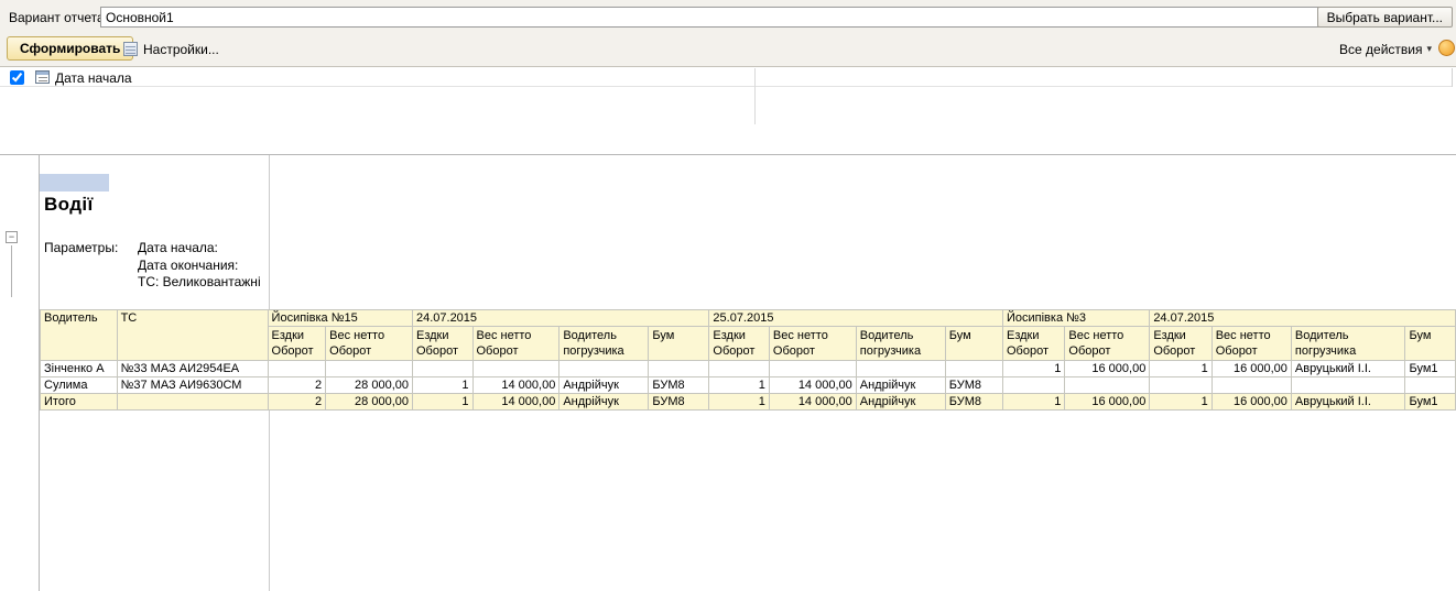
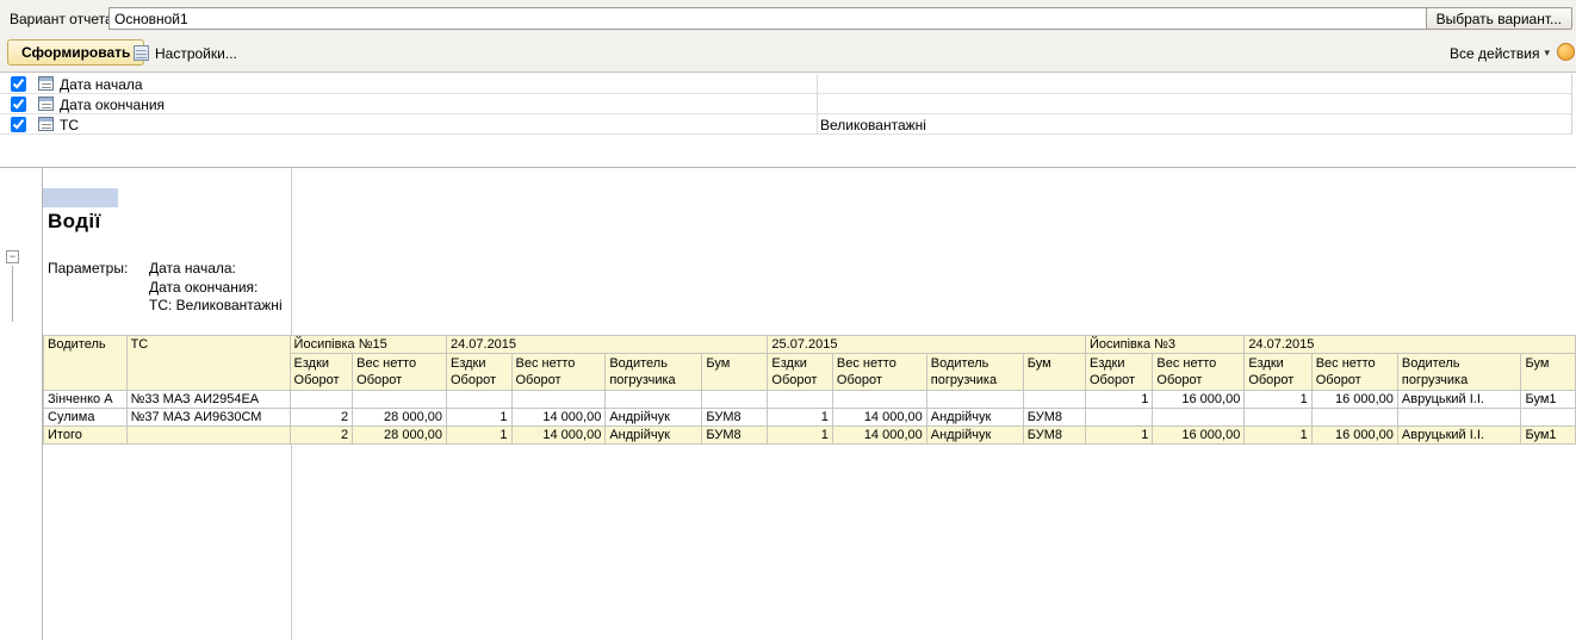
  Вариант отчет
  Основной1
  Выбрать вариант...
  Сформировать
  Настройки...
  Все действия
  Дата начала
+ Дата окончания
+ ТС
+ Великовантажні
  Водії
  −
  Параметры:
  Дата начала:
  Дата окончания:
  ТС: Великовантажні
  Водитель	ТС	Йосипівка №15	24.07.2015	25.07.2015	Йосипівка №3	24.07.2015
  Ездки Оборот	Вес нетто Оборот	Ездки Оборот	Вес нетто Оборот	Водитель погрузчика	Бум	Ездки Оборот	Вес нетто Оборот	Водитель погрузчика	Бум	Ездки Оборот	Вес нетто Оборот	Ездки Оборот	Вес нетто Оборот	Водитель погрузчика	Бум
  Зінченко А	№33 МАЗ АИ2954ЕА											1	16 000,00	1	16 000,00	Авруцький І.І.	Бум1
  Сулима	№37 МАЗ АИ9630СМ	2	28 000,00	1	14 000,00	Андрійчук	БУМ8	1	14 000,00	Андрійчук	БУМ8
  Итого		2	28 000,00	1	14 000,00	Андрійчук	БУМ8	1	14 000,00	Андрійчук	БУМ8	1	16 000,00	1	16 000,00	Авруцький І.І.	Бум1
